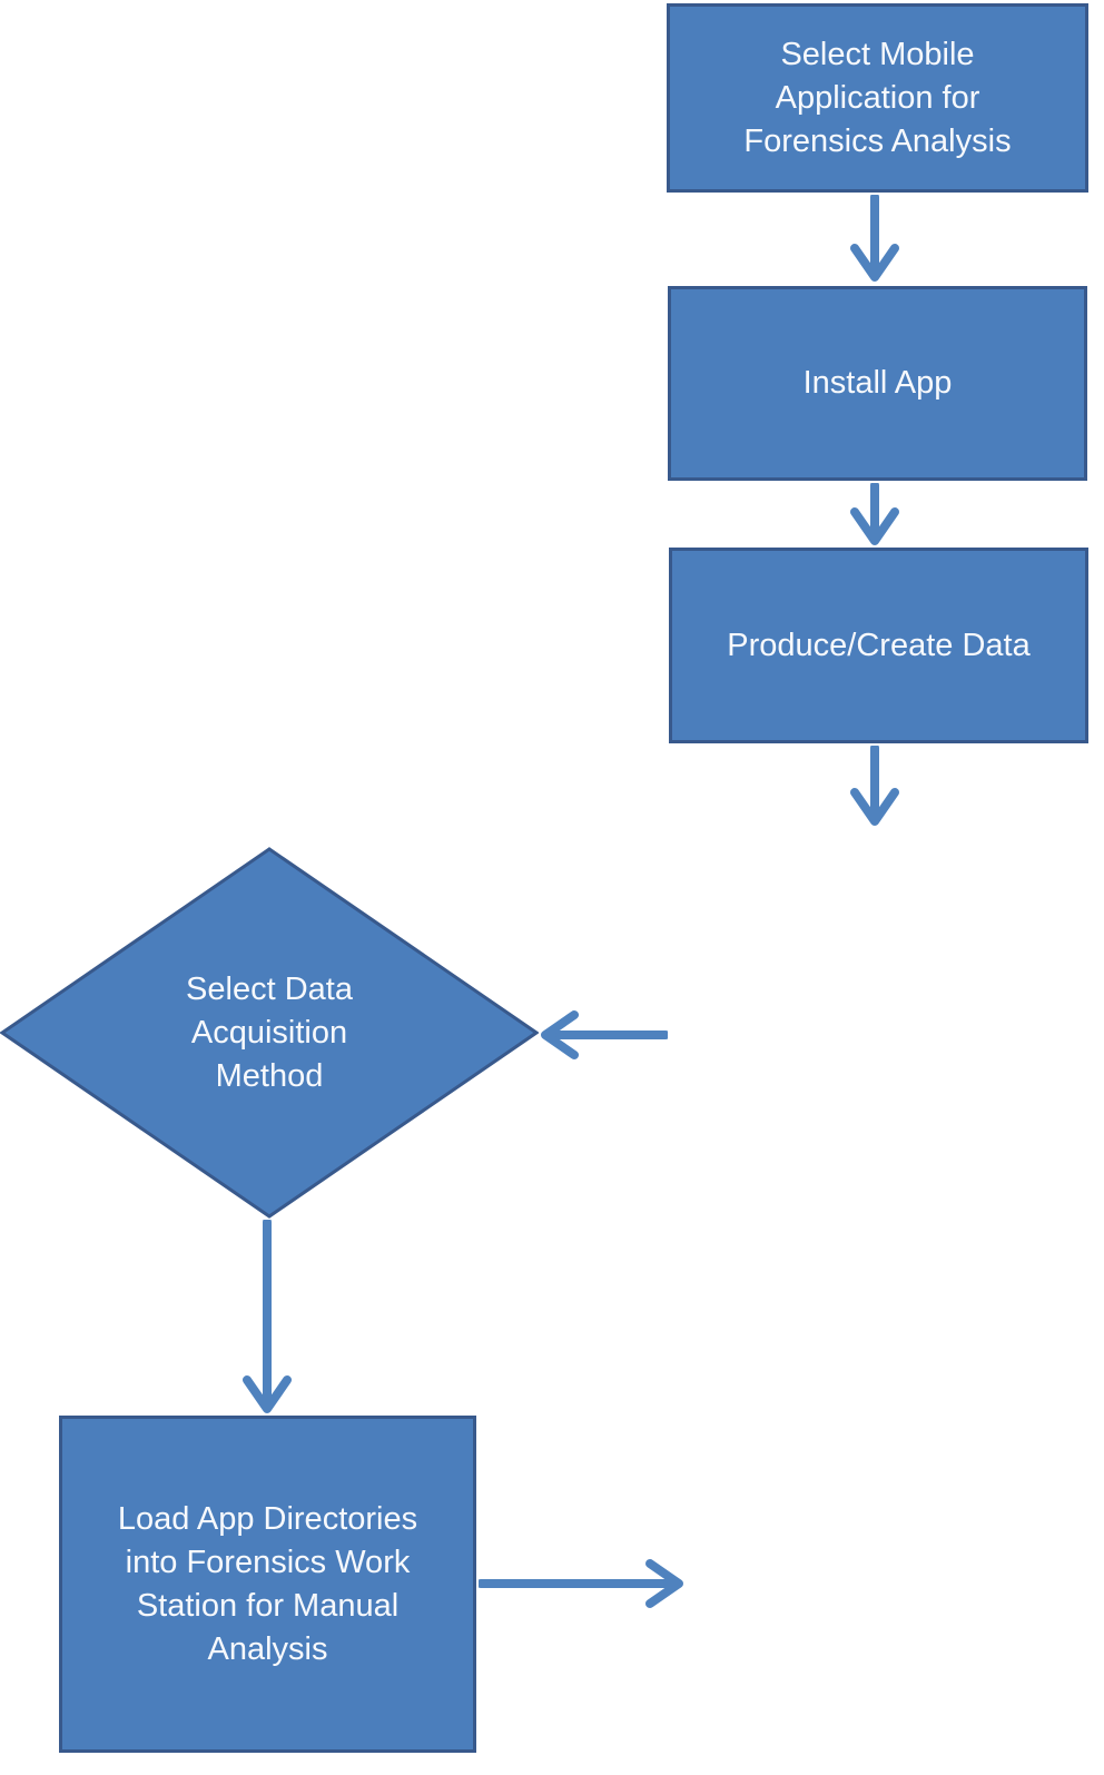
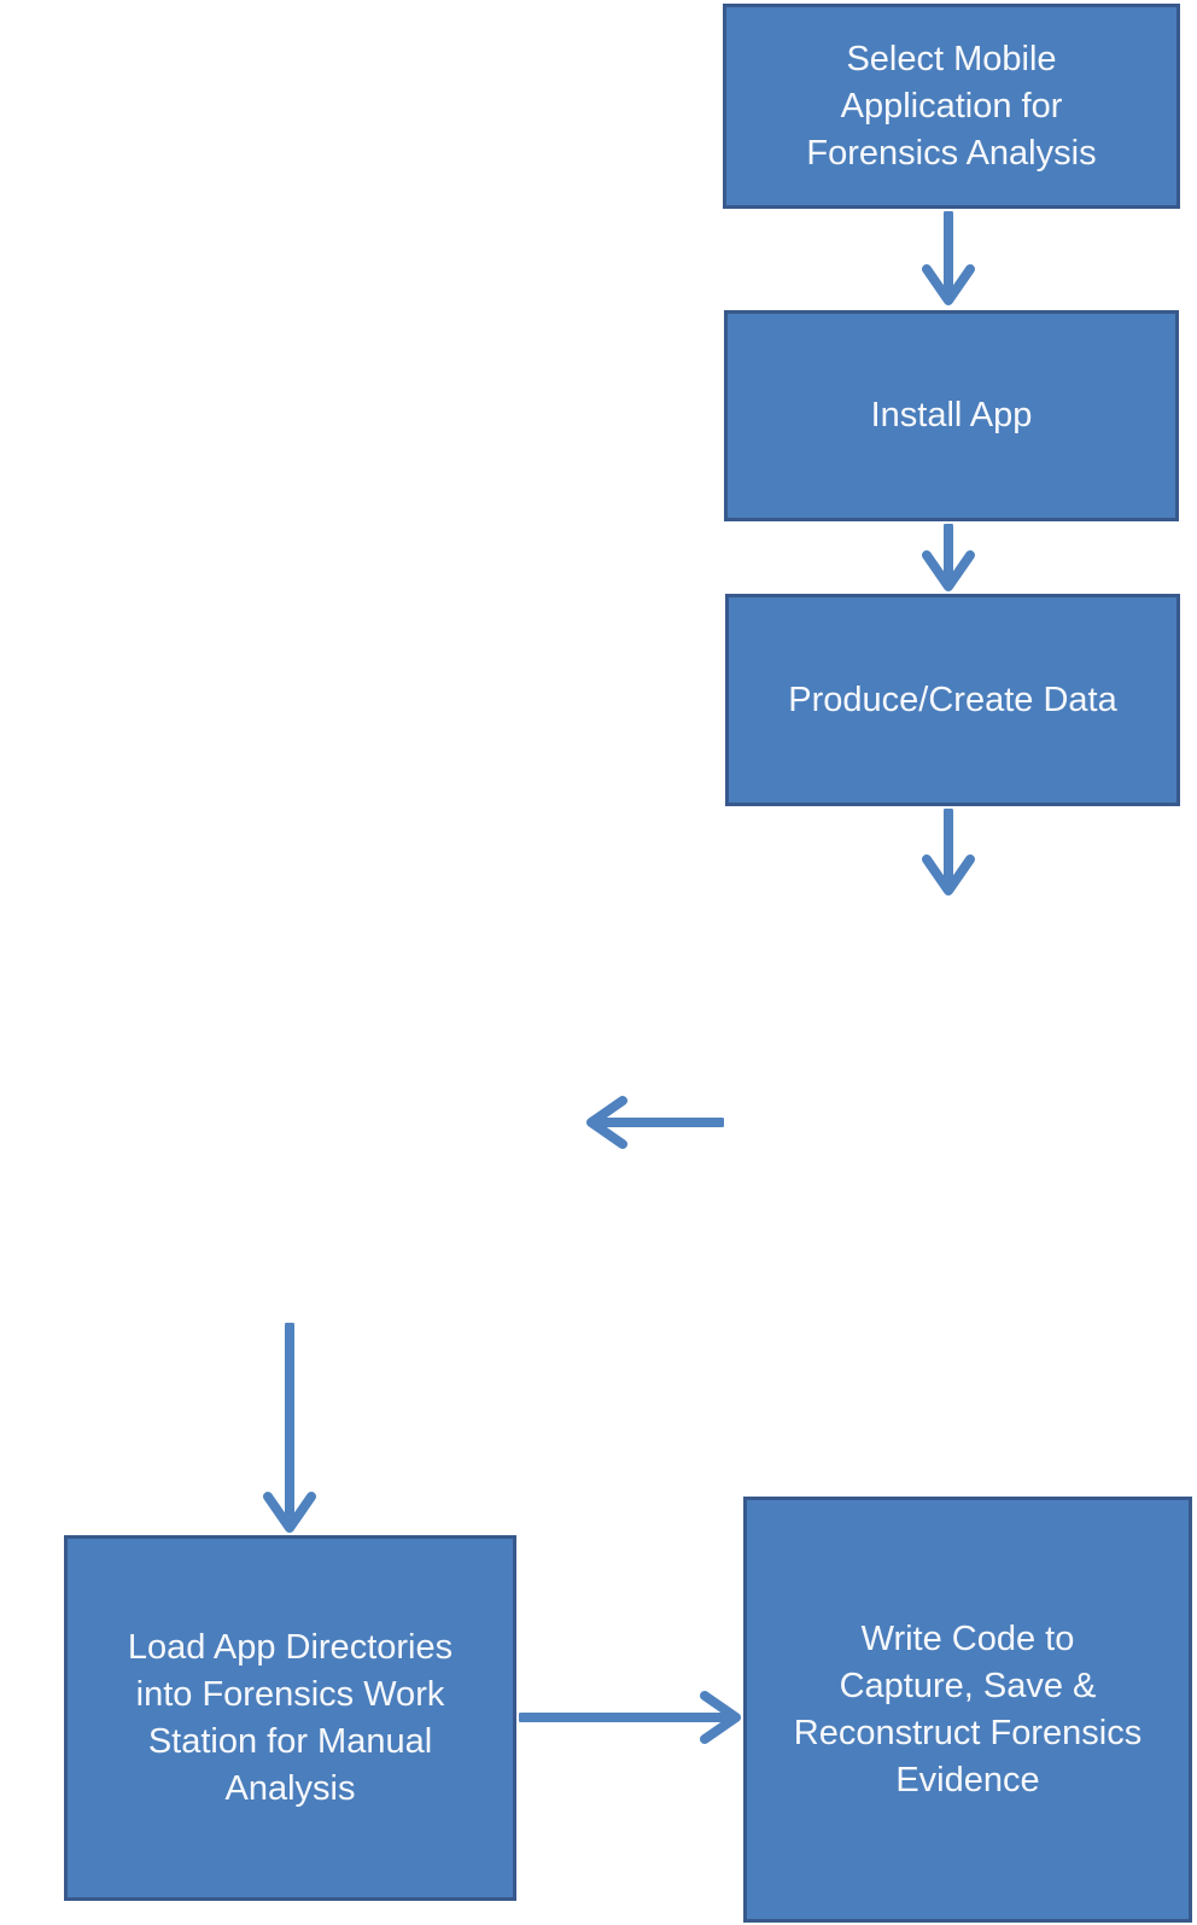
  Select Mobile
  Application for
  Forensics Analysis
  Install App
  Produce/Create Data
- Select Data
- Acquisition
- Method
  Load App Directories
  into Forensics Work
  Station for Manual
  Analysis
+ Write Code to
+ Capture, Save &
+ Reconstruct Forensics
+ Evidence
